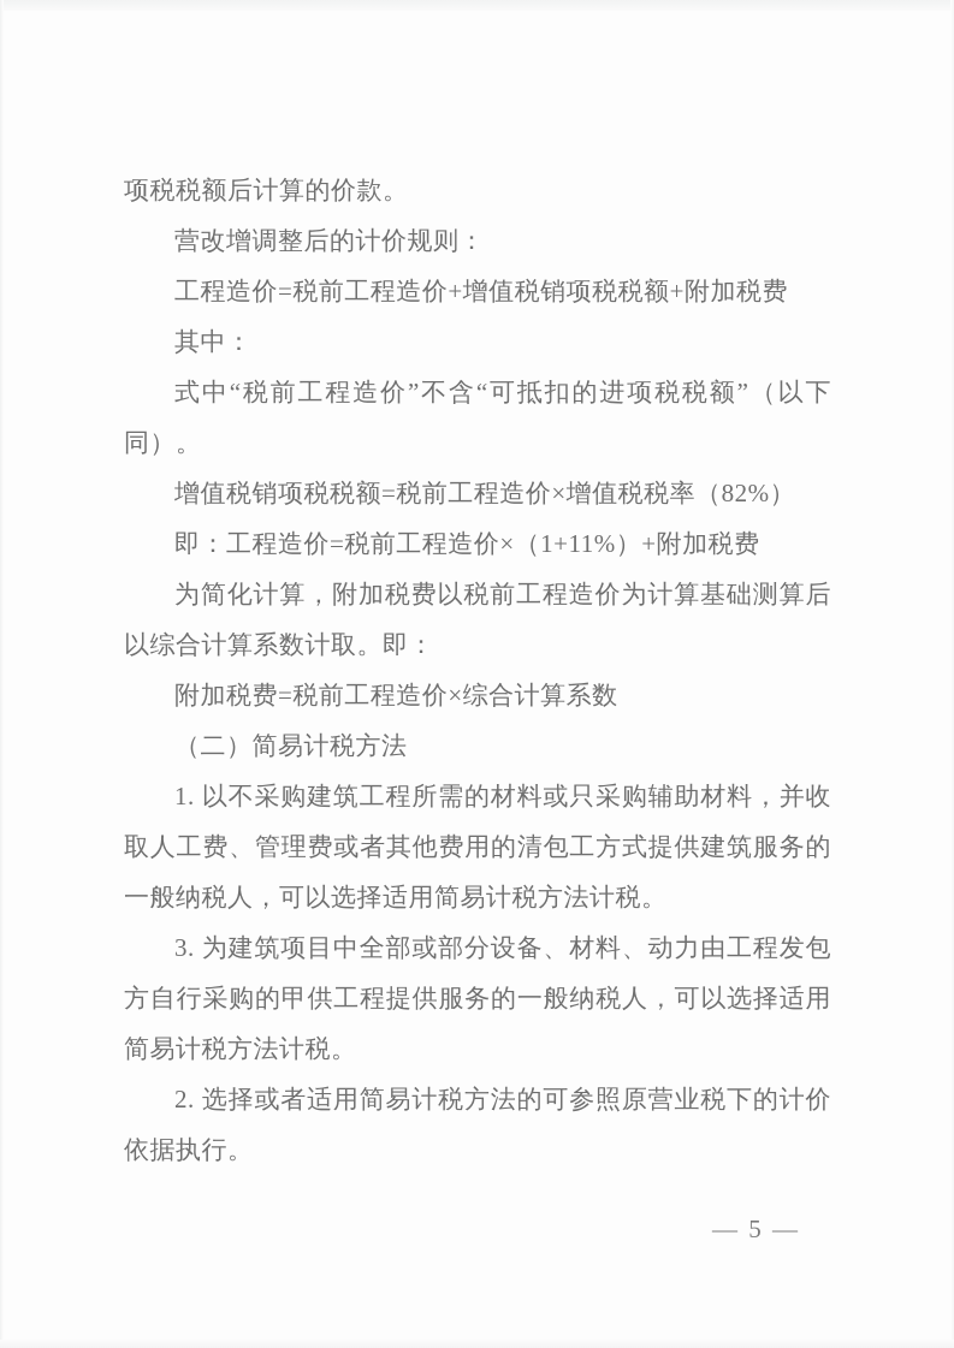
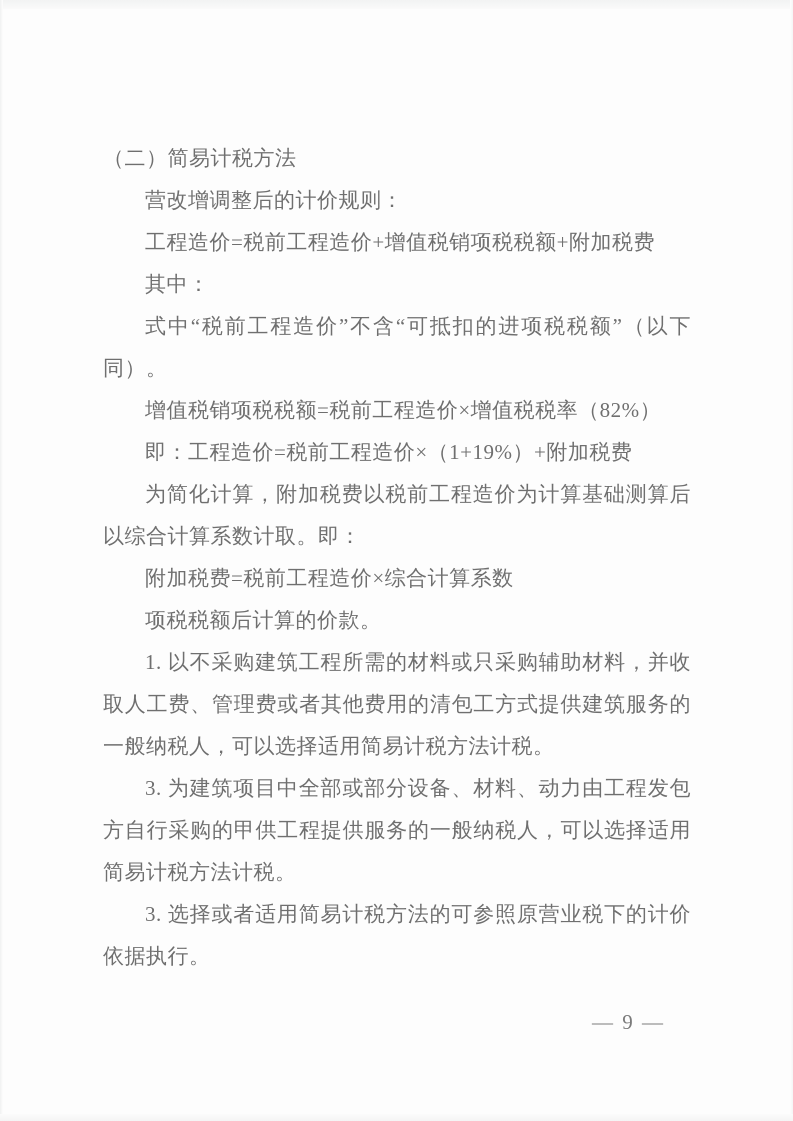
- 项税税额后计算的价款。
+ （二）简易计税方法
  营改增调整后的计价规则：
  工程造价=税前工程造价+增值税销项税税额+附加税费
  其中：
  式中“税前工程造价”不含“可抵扣的进项税税额”（以下同）。
  增值税销项税税额=税前工程造价×增值税税率（82%）
- 即：工程造价=税前工程造价×（1+11%）+附加税费
+ 即：工程造价=税前工程造价×（1+19%）+附加税费
  为简化计算，附加税费以税前工程造价为计算基础测算后以综合计算系数计取。即：
  附加税费=税前工程造价×综合计算系数
- （二）简易计税方法
+ 项税税额后计算的价款。
  1. 以不采购建筑工程所需的材料或只采购辅助材料，并收取人工费、管理费或者其他费用的清包工方式提供建筑服务的一般纳税人，可以选择适用简易计税方法计税。
  3. 为建筑项目中全部或部分设备、材料、动力由工程发包方自行采购的甲供工程提供服务的一般纳税人，可以选择适用简易计税方法计税。
- 2. 选择或者适用简易计税方法的可参照原营业税下的计价依据执行。
+ 3. 选择或者适用简易计税方法的可参照原营业税下的计价依据执行。
- — 5 —
+ — 9 —
